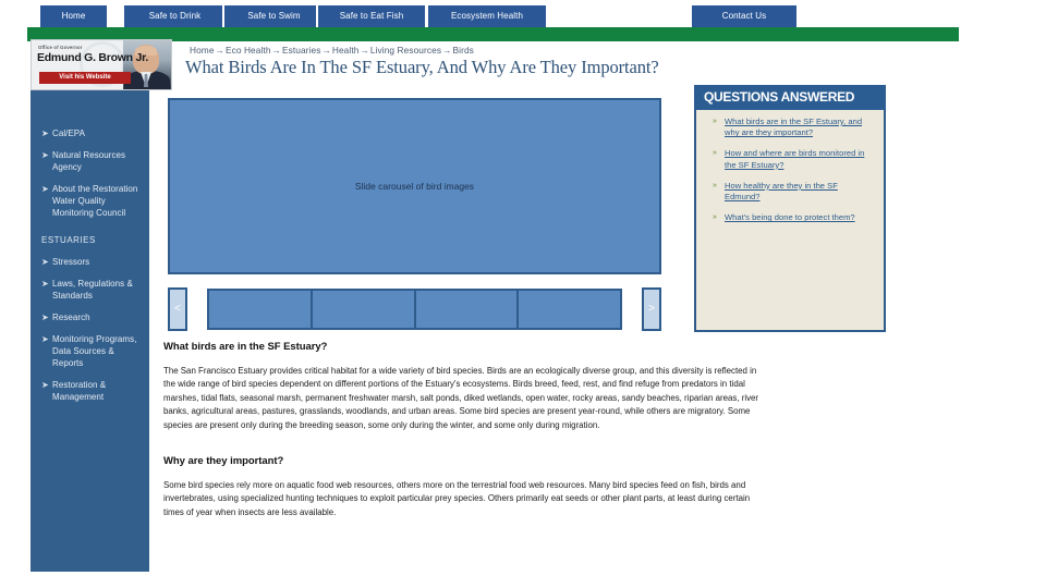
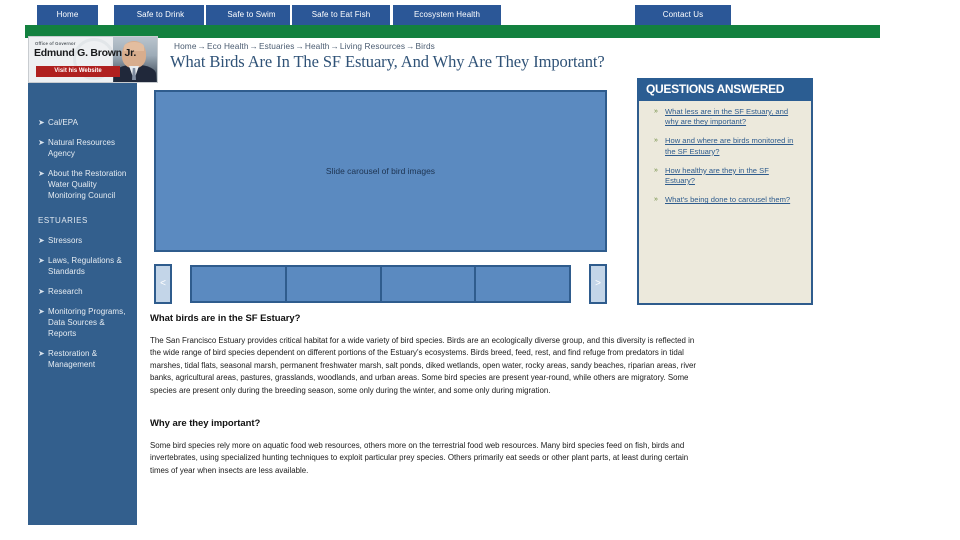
  Home
  Safe to Drink
  Safe to Swim
  Safe to Eat Fish
  Ecosystem Health
  Contact Us
  Edmund G. Brown Jr.
  Home→Eco Health→Estuaries→Health→Living Resources→Birds
  What Birds Are In The SF Estuary, And Why Are They Important?
  ➤
  Cal/EPA
  ➤
  Natural Resources Agency
  ➤
  About the Restoration Water Quality Monitoring Council
  ESTUARIES
  ➤
  Stressors
  ➤
  Laws, Regulations & Standards
  ➤
  Research
  ➤
  Monitoring Programs, Data Sources & Reports
  ➤
  Restoration & Management
  Slide carousel of bird images
  <
  >
  What birds are in the SF Estuary?
  The San Francisco Estuary provides critical habitat for a wide variety of bird species. Birds are an ecologically diverse group, and this diversity is reflected in the wide range of bird species dependent on different portions of the Estuary's ecosystems. Birds breed, feed, rest, and find refuge from predators in tidal marshes, tidal flats, seasonal marsh, permanent freshwater marsh, salt ponds, diked wetlands, open water, rocky areas, sandy beaches, riparian areas, river banks, agricultural areas, pastures, grasslands, woodlands, and urban areas. Some bird species are present year-round, while others are migratory. Some species are present only during the breeding season, some only during the winter, and some only during migration.
  Why are they important?
  Some bird species rely more on aquatic food web resources, others more on the terrestrial food web resources. Many bird species feed on fish, birds and invertebrates, using specialized hunting techniques to exploit particular prey species. Others primarily eat seeds or other plant parts, at least during certain times of year when insects are less available.
  QUESTIONS ANSWERED
- What birds are in the SF Estuary, and why are they important?
+ What less are in the SF Estuary, and why are they important?
  How and where are birds monitored in the SF Estuary?
- How healthy are they in the SF Edmund?
+ How healthy are they in the SF Estuary?
- What's being done to protect them?
+ What's being done to carousel them?
